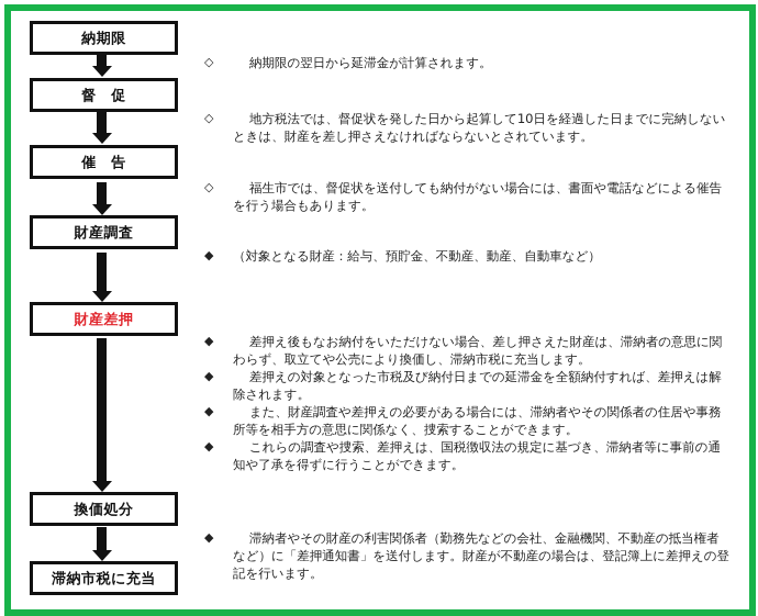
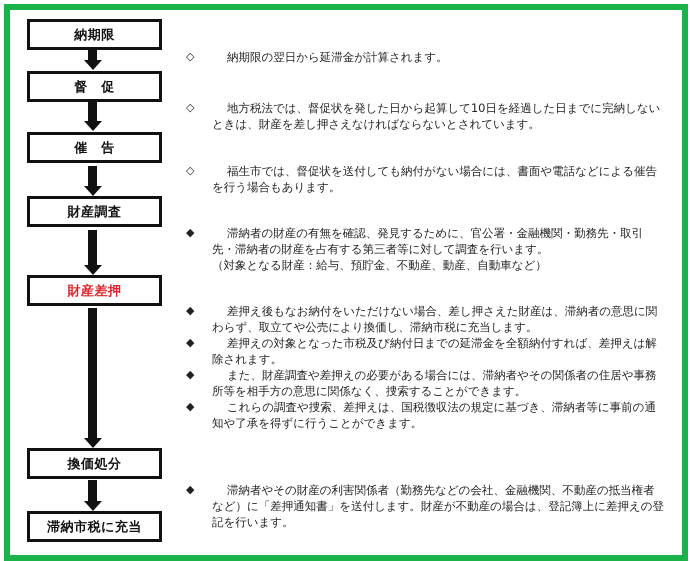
  納期限
  督 促
  催 告
  財産調査
  財産差押
  換価処分
  滞納市税に充当
  ◇
  納期限の翌日から延滞金が計算されます。
  ◇
  地方税法では、督促状を発した日から起算して10日を経過した日までに完納しないときは、財産を差し押さえなければならないとされています。
  ◇
  福生市では、督促状を送付しても納付がない場合には、書面や電話などによる催告を行う場合もあります。
  ◆
+ 滞納者の財産の有無を確認、発見するために、官公署・金融機関・勤務先・取引先・滞納者の財産を占有する第三者等に対して調査を行います。
  （対象となる財産：給与、預貯金、不動産、動産、自動車など）
  ◆
  差押え後もなお納付をいただけない場合、差し押さえた財産は、滞納者の意思に関わらず、取立てや公売により換価し、滞納市税に充当します。
  ◆
  差押えの対象となった市税及び納付日までの延滞金を全額納付すれば、差押えは解除されます。
  ◆
  また、財産調査や差押えの必要がある場合には、滞納者やその関係者の住居や事務所等を相手方の意思に関係なく、捜索することができます。
  ◆
  これらの調査や捜索、差押えは、国税徴収法の規定に基づき、滞納者等に事前の通知や了承を得ずに行うことができます。
  ◆
  滞納者やその財産の利害関係者（勤務先などの会社、金融機関、不動産の抵当権者など）に「差押通知書」を送付します。財産が不動産の場合は、登記簿上に差押えの登記を行います。
